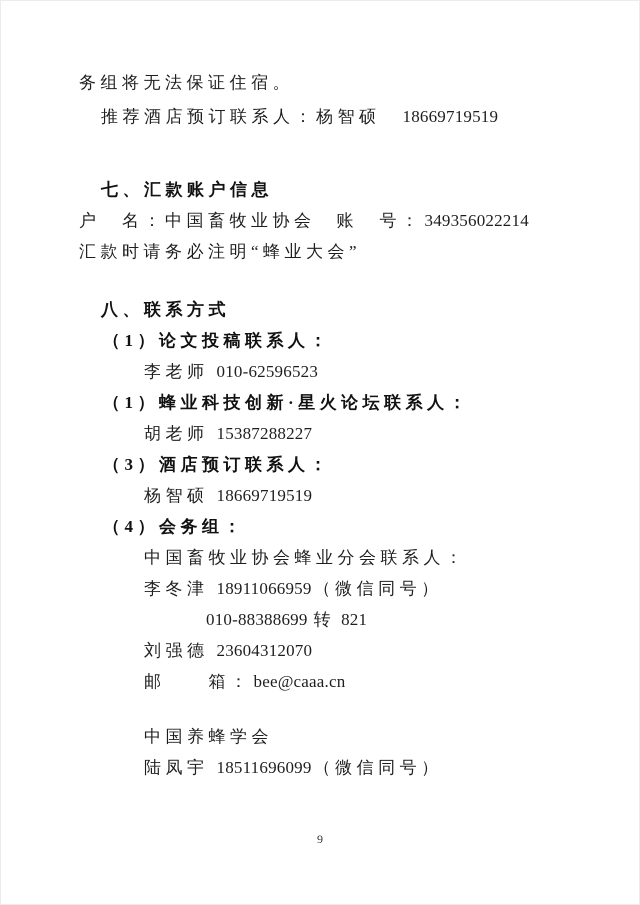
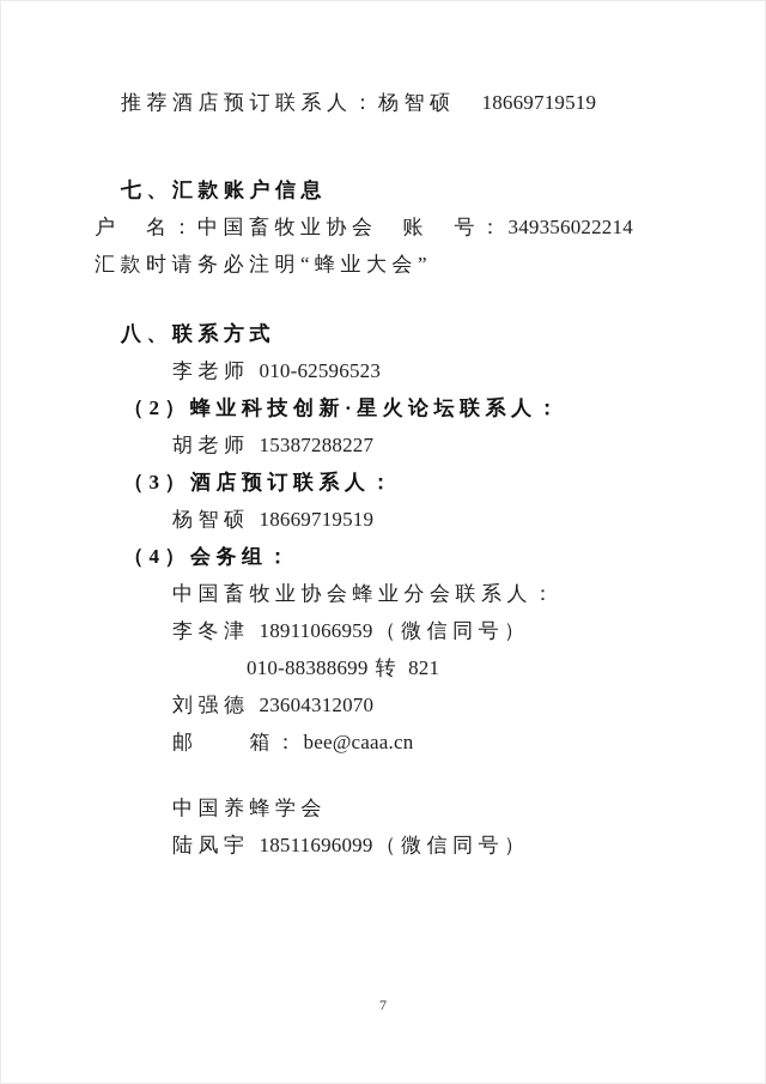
- 务组将无法保证住宿。
  推荐酒店预订联系人：杨智硕 18669719519
  七、汇款账户信息
  户 名：中国畜牧业协会 账 号：349356022214
  汇款时请务必注明“蜂业大会”
  八、联系方式
- （1）论文投稿联系人：
  李老师 010-62596523
- （1）蜂业科技创新·星火论坛联系人：
+ （2）蜂业科技创新·星火论坛联系人：
  胡老师 15387288227
  （3）酒店预订联系人：
  杨智硕 18669719519
  （4）会务组：
  中国畜牧业协会蜂业分会联系人：
  李冬津 18911066959（微信同号）
  010-88388699 转 821
  刘强德 23604312070
  邮 箱：bee@caaa.cn
  中国养蜂学会
  陆凤宇 18511696099（微信同号）
- 9
+ 7
